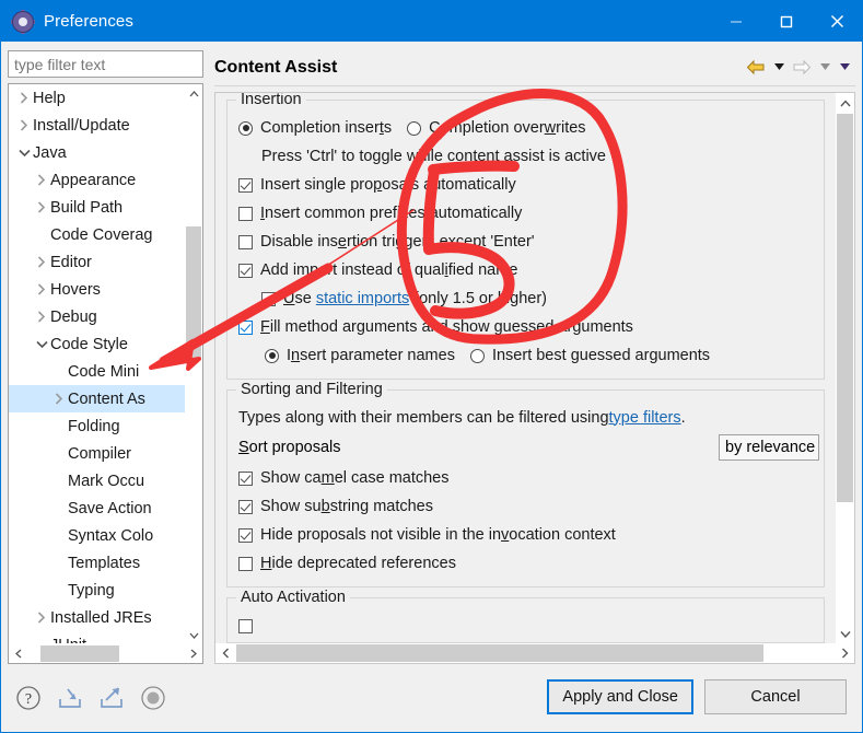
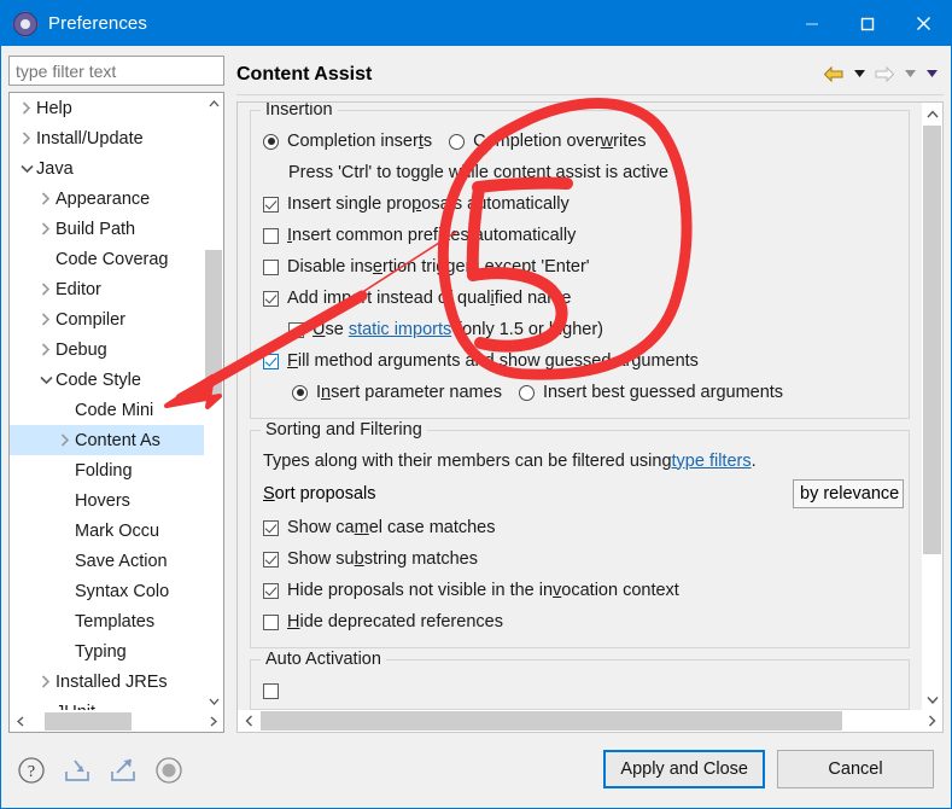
  Preferences
  type filter text
  Help
  Install/Update
  Java
  Appearance
  Build Path
  Code Coverag
  Editor
- Hovers
+ Compiler
  Debug
  Code Style
  Code Mini
  Content As
  Folding
- Compiler
+ Hovers
  Mark Occu
  Save Action
  Syntax Colo
  Templates
  Typing
  Installed JREs
  Content Assist
  Insertion
  Completion inserts
  Cmpletion overwrites
  Press 'Ctrl' to toggle wile content assist is active
  Insert single proposastomatically
  Insert common prefesutomatically
  Disable insertin trige except 'Enter'
  Add impt instead qualified nae
  Use static imports only 1.5 orgher)
  Fill method arguments a show guesseguments
  Insert parameter names
  Insert best guessed arguments
  Sorting and Filtering
  Types along with their members can be filtered using
  type filters
  .
  Sort proposals
  by relevance
  Show camel case matches
  Show substring matches
  Hide proposals not visible in the invocation context
  Hide deprecated references
  Auto Activation
  ?
  Apply and Close
  Cancel
